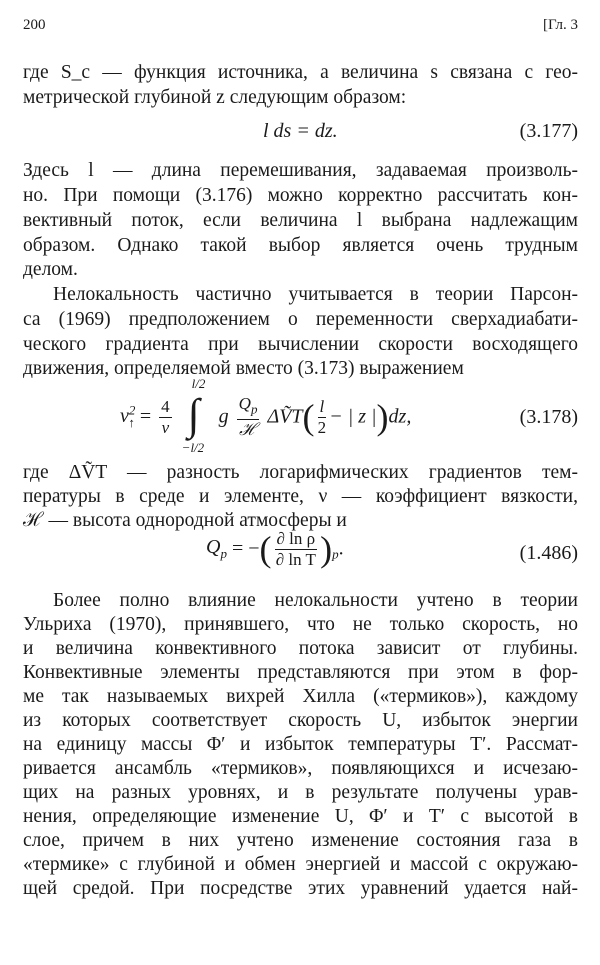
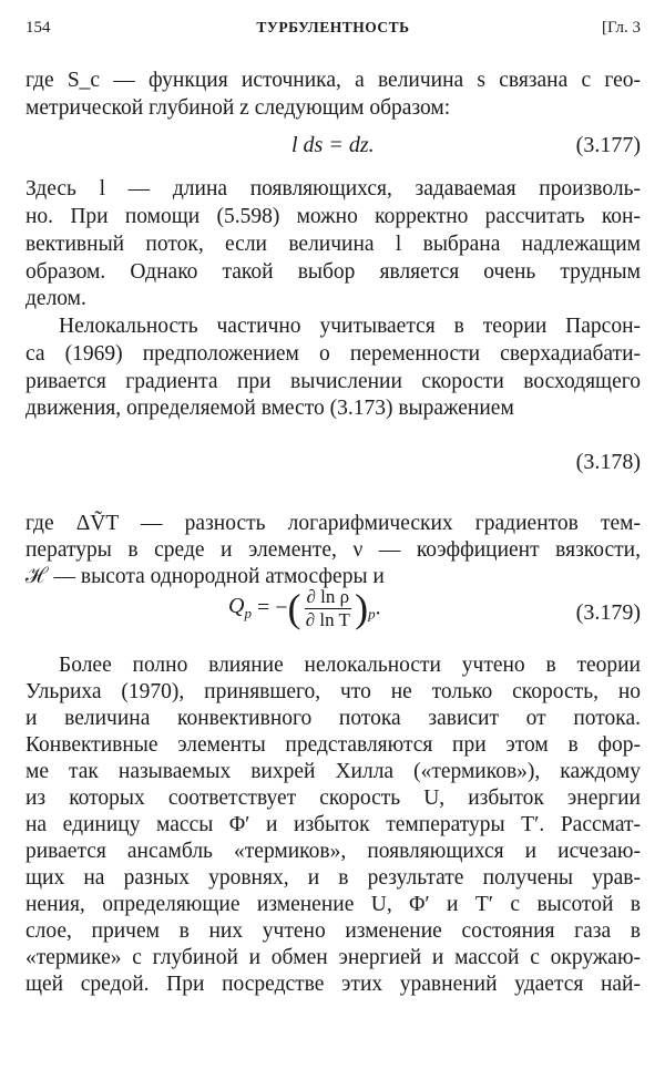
- 200
+ 154
+ ТУРБУЛЕНТНОСТЬ
  [Гл. 3
  где S_c — функция источника, а величина s связана с гео-
  метрической глубиной z следующим образом:
  l ds = dz.
  (3.177)
- Здесь l — длина перемешивания, задаваемая произволь-
+ Здесь l — длина появляющихся, задаваемая произволь-
- но. При помощи (3.176) можно корректно рассчитать кон-
+ но. При помощи (5.598) можно корректно рассчитать кон-
  вективный поток, если величина l выбрана надлежащим
  образом. Однако такой выбор является очень трудным
  делом.
  Нелокальность частично учитывается в теории Парсон-
  са (1969) предположением о переменности сверхадиабати-
- ческого градиента при вычислении скорости восходящего
+ ривается градиента при вычислении скорости восходящего
  движения, определяемой вместо (3.173) выражением
- v2↑ =
- 4
- ν
- l/2
- ∫
- −l/2
- g
- Qp
- ℋ
- ΔṼT(
- l
- 2
- − | z |)dz,
  (3.178)
  где ΔṼT — разность логарифмических градиентов тем-
  пературы в среде и элементе, ν — коэффициент вязкости,
  ℋ — высота однородной атмосферы и
  Qp = −(
  ∂ ln ρ
  ∂ ln T
  )p.
- (1.486)
+ (3.179)
  Более полно влияние нелокальности учтено в теории
  Ульриха (1970), принявшего, что не только скорость, но
- и величина конвективного потока зависит от глубины.
+ и величина конвективного потока зависит от потока.
  Конвективные элементы представляются при этом в фор-
  ме так называемых вихрей Хилла («термиков»), каждому
  из которых соответствует скорость U, избыток энергии
  на единицу массы Φ′ и избыток температуры T′. Рассмат-
  ривается ансамбль «термиков», появляющихся и исчезаю-
  щих на разных уровнях, и в результате получены урав-
  нения, определяющие изменение U, Φ′ и T′ с высотой в
  слое, причем в них учтено изменение состояния газа в
  «термике» с глубиной и обмен энергией и массой с окружаю-
  щей средой. При посредстве этих уравнений удается най-
